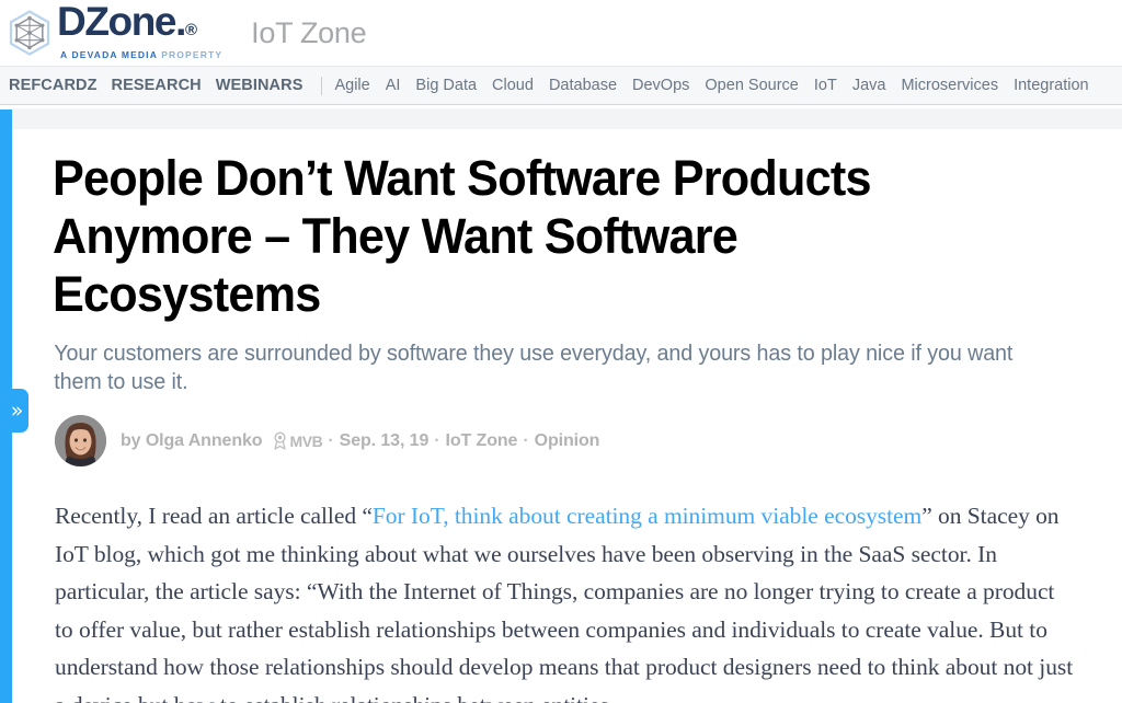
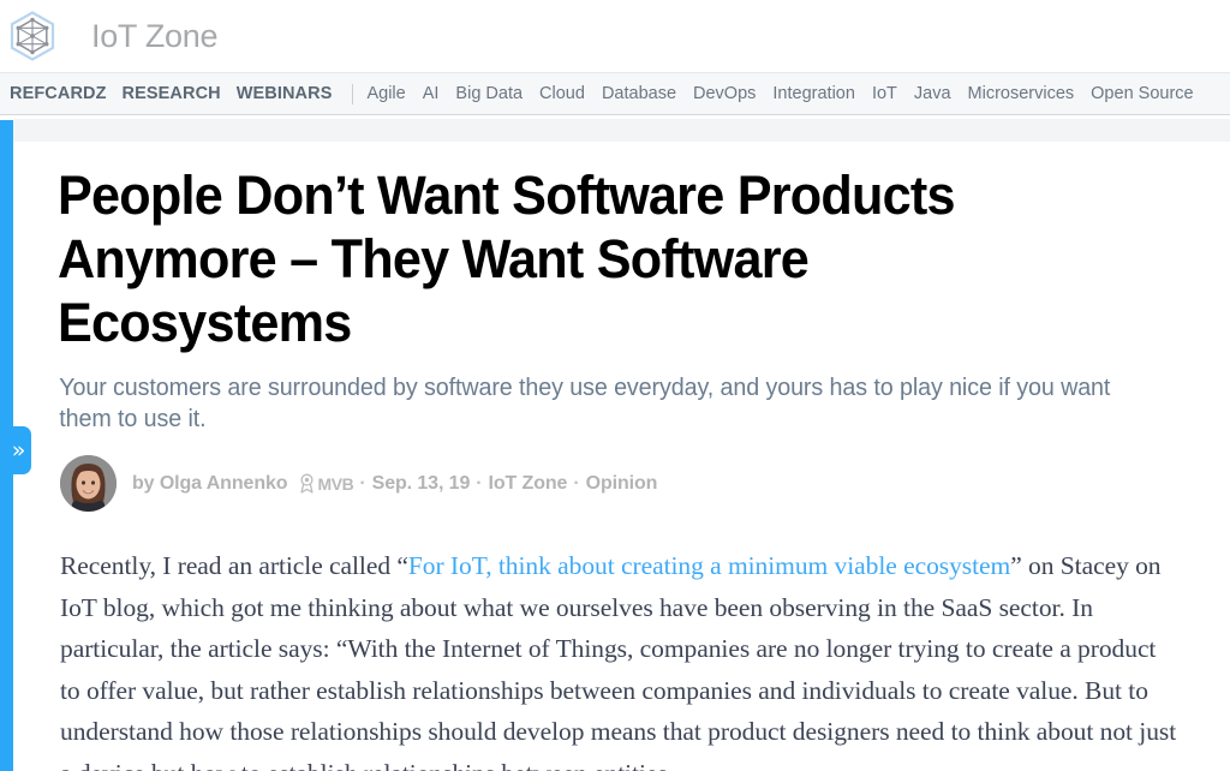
- DZone.®
- A DEVADA MEDIA PROPERTY
  IoT Zone
  REFCARDZ
  RESEARCH
  WEBINARS
  Agile
  AI
  Big Data
  Cloud
  Database
  DevOps
- Open Source
+ Integration
  IoT
  Java
  Microservices
- Integration
+ Open Source
  »
  People Don’t Want Software Products Anymore – They Want Software Ecosystems
  Your customers are surrounded by software they use everyday, and yours has to play nice if you want them to use it.
  by Olga Annenko
  MVB
  ·
  Sep. 13, 19
  ·
  IoT Zone
  ·
  Opinion
  Recently, I read an article called “For IoT, think about creating a minimum viable ecosystem” on Stacey on IoT blog, which got me thinking about what we ourselves have been observing in the SaaS sector. In particular, the article says: “With the Internet of Things, companies are no longer trying to create a product to offer value, but rather establish relationships between companies and individuals to create value. But to understand how those relationships should develop means that product designers need to think about not just
